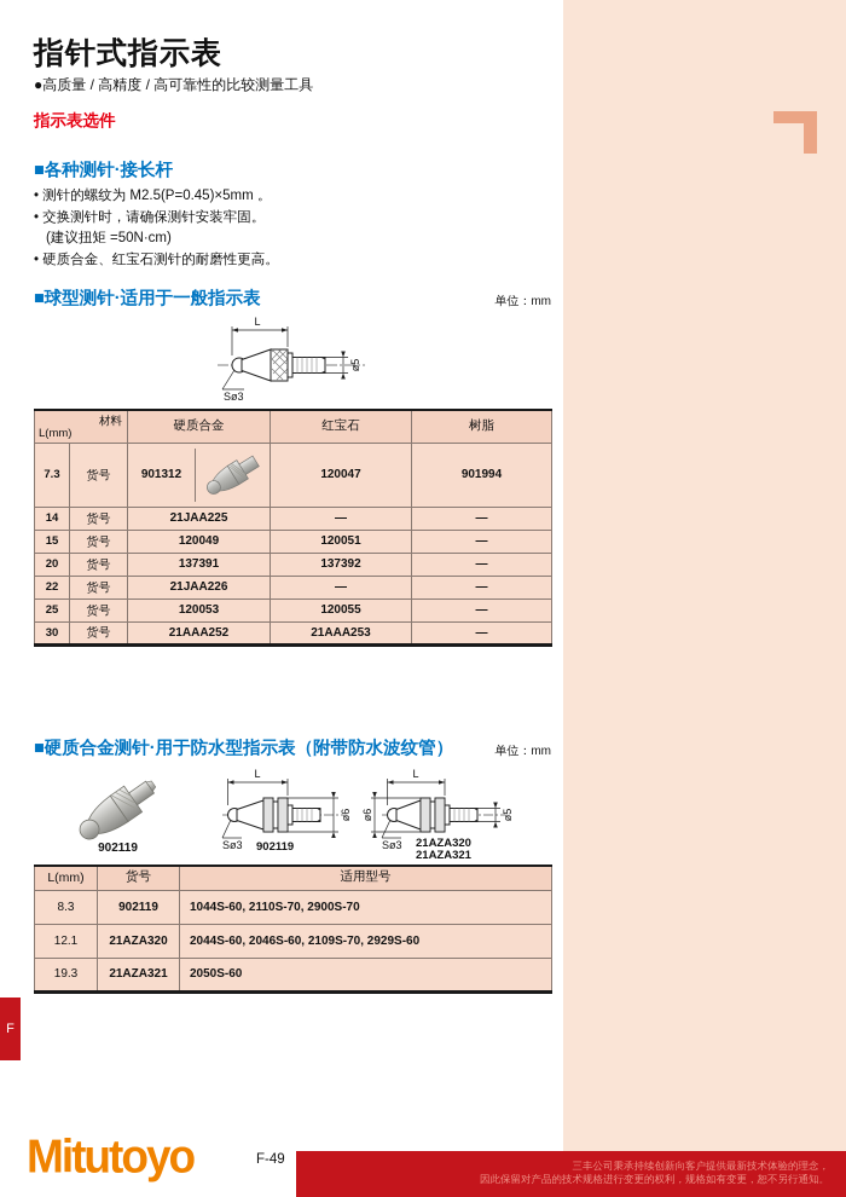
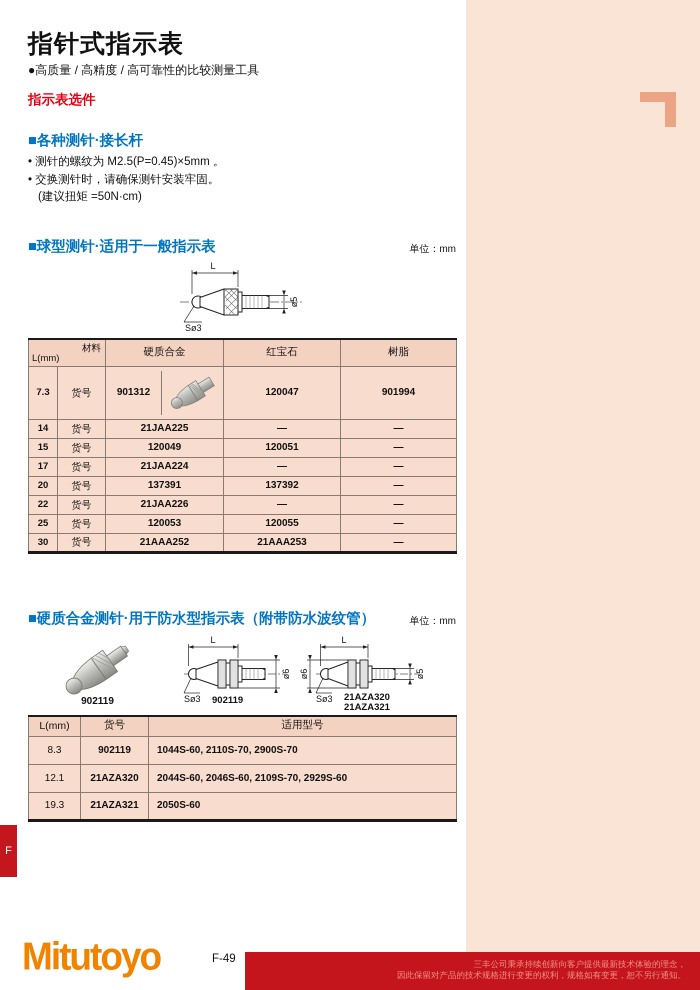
  指针式指示表
  ●高质量 / 高精度 / 高可靠性的比较测量工具
  指示表选件
  ■各种测针·接长杆
  • 测针的螺纹为 M2.5(P=0.45)×5mm 。
  • 交换测针时，请确保测针安装牢固。
  (建议扭矩 =50N·cm)
- • 硬质合金、红宝石测针的耐磨性更高。
  ■球型测针·适用于一般指示表
  单位：mm
  L
  Sø3
  材料 L(mm)	硬质合金	红宝石	树脂
  7.3	货号	901312	120047	901994
  14	货号	21JAA225	—	—
  15	货号	120049	120051	—
+ 17	货号	21JAA224	—	—
  20	货号	137391	137392	—
  22	货号	21JAA226	—	—
  25	货号	120053	120055	—
  30	货号	21AAA252	21AAA253	—
  ■硬质合金测针·用于防水型指示表（附带防水波纹管）
  单位：mm
  902119
  L
  Sø3
  902119
  L
  Sø3
  21AZA320
  21AZA321
  L(mm)	货号	适用型号
  8.3	902119	1044S-60, 2110S-70, 2900S-70
  12.1	21AZA320	2044S-60, 2046S-60, 2109S-70, 2929S-60
  19.3	21AZA321	2050S-60
  F
  Mitutoyo
  F-49
  三丰公司秉承持续创新向客户提供最新技术体验的理念，
  因此保留对产品的技术规格进行变更的权利，规格如有变更，恕不另行通知。
